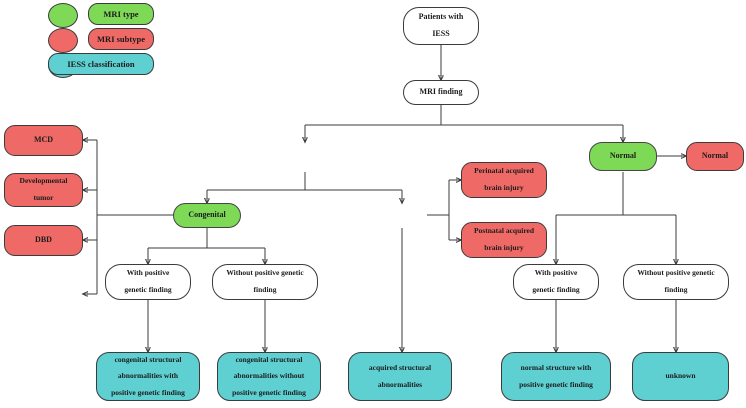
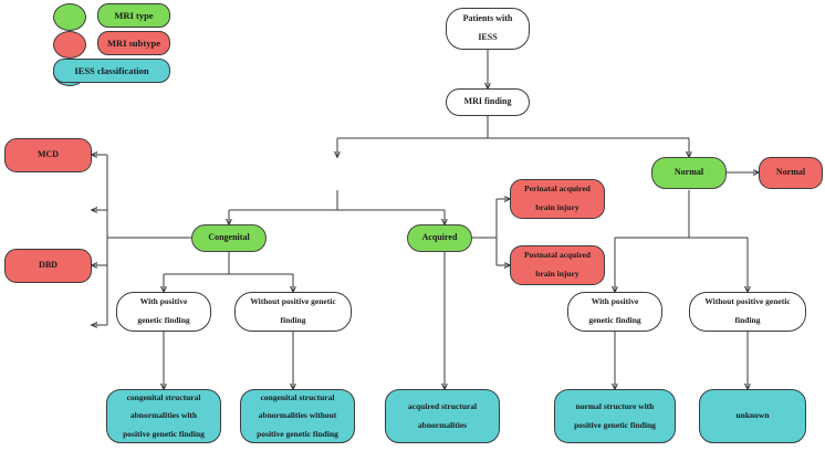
  MRI type
  MRI subtype
  IESS classification
  Patients with
  IESS
  MRI finding
  Normal
  Normal
  Congenital
+ Acquired
  MCD
- Developmental
- tumor
  DBD
  Perinatal acquired
  brain injury
  Postnatal acquired
  brain injury
  With positive
  genetic finding
  Without positive genetic
  finding
  With positive
  genetic finding
  Without positive genetic
  finding
  congenital structural
  abnormalities with
  positive genetic finding
  congenital structural
  abnormalities without
  positive genetic finding
  acquired structural
  abnormalities
  normal structure with
  positive genetic finding
  unknown
